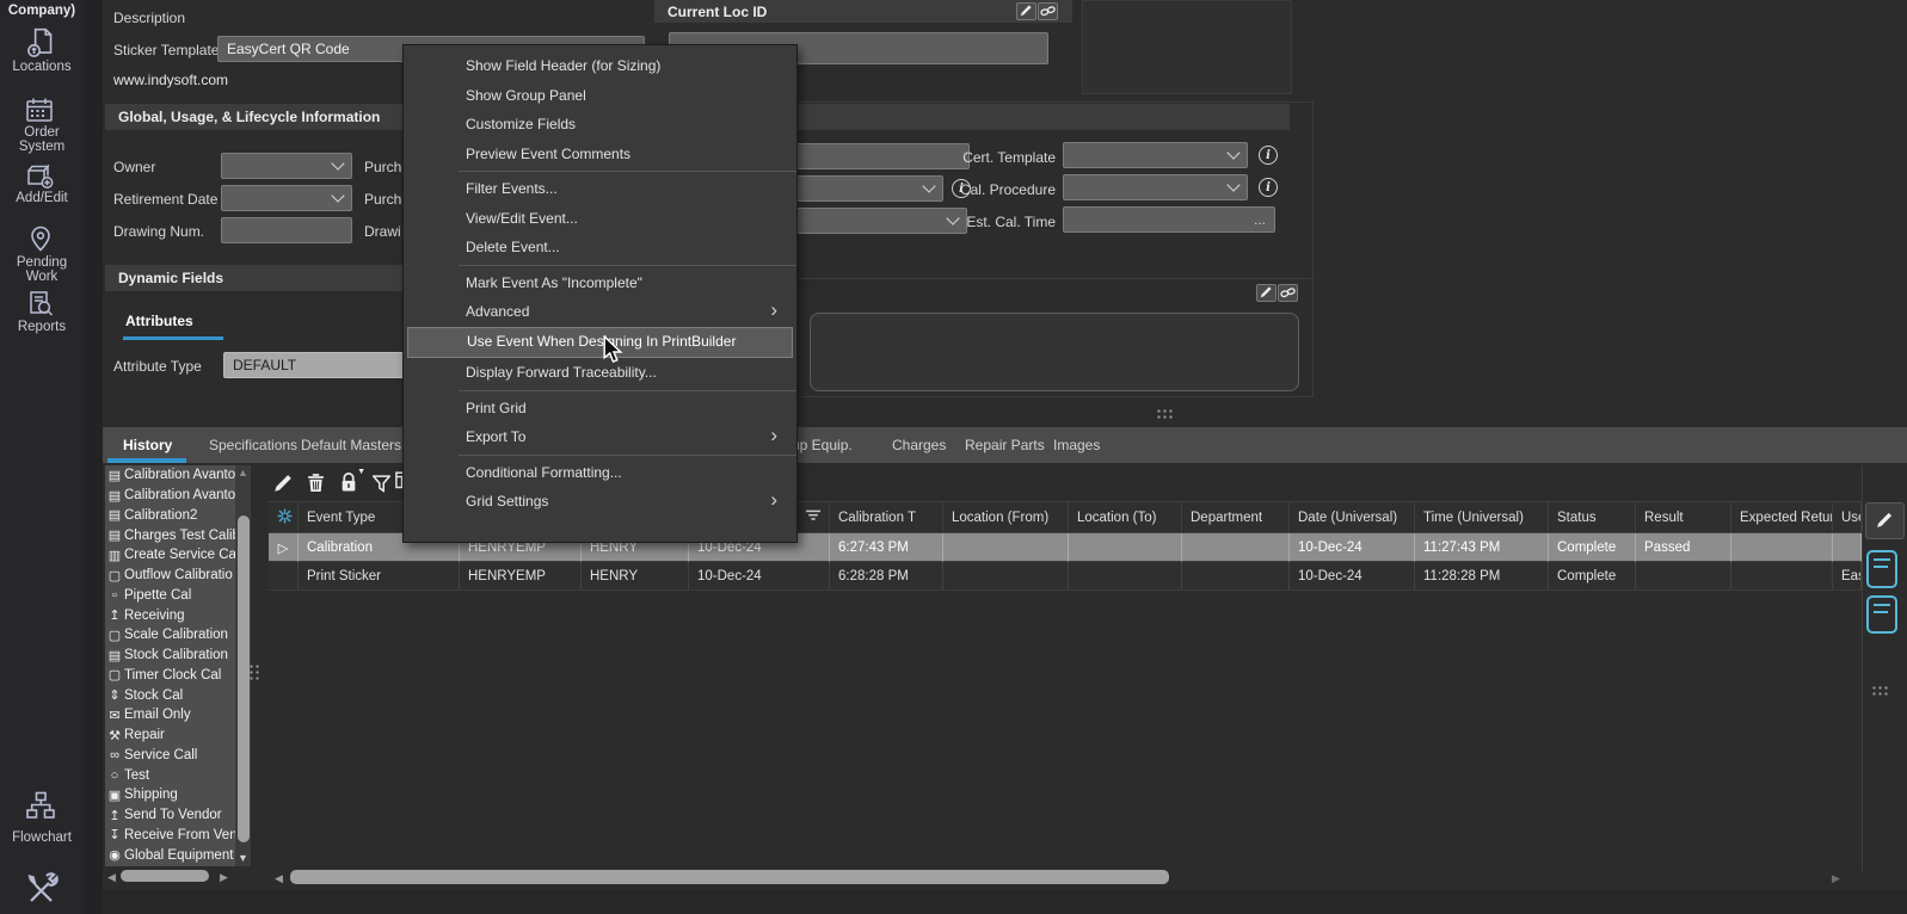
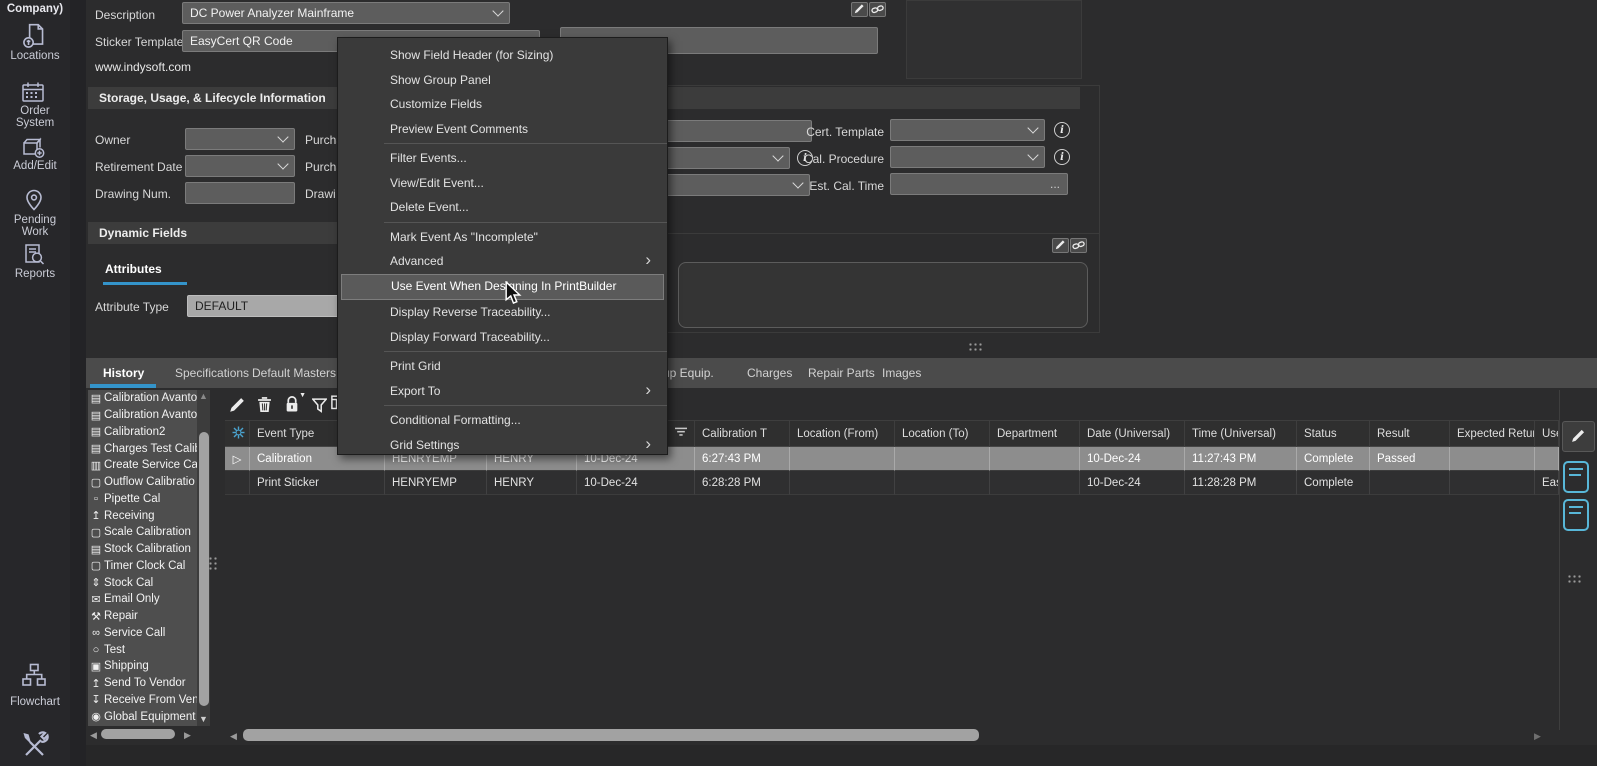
  Company)
  Locations
  Order System
  Add/Edit
  Pending Work
  Reports
  Flowchart
  Description
+ DC Power Analyzer Mainframe
  Sticker Template
  EasyCert QR Code
  www.indysoft.com
- Current Loc ID
- Global, Usage, & Lifecycle Information
+ Storage, Usage, & Lifecycle Information
  Owner
  Purch
  Retirement Date
  Purch
  Drawing Num.
  Drawi
  Dynamic Fields
  Attributes
  Attribute Type
  DEFAULT
  Cert. Template
  i
  i
  Cal. Procedure
  i
  Est. Cal. Time
  ...
  History
  Specifications
  Default Masters
  p Equip.
  Charges
  Repair Parts
  Images
  ▤
  Calibration Avanto
  ▤
  Calibration Avanto
  ▤
  Calibration2
  ▤
  Charges Test Cali
  ▥
  Create Service Ca
  ▢
  Outflow Calibratio
  ▫
  Pipette Cal
  ↥
  Receiving
  ▢
  Scale Calibration
  ▤
  Stock Calibration
  ▢
  Timer Clock Cal
  ⇕
  Stock Cal
  ✉
  Email Only
  ⚒
  Repair
  ∞
  Service Call
  ○
  Test
  ▣
  Shipping
  ↥
  Send To Vendor
  ↧
  Receive From Ven
  ◉
  Global Equipment
  ▲
  ▼
  ◀
  ▶
  Event Type
  Calibration T
  Location (From)
  Location (To)
  Department
  Date (Universal)
  Time (Universal)
  Status
  Result
  Expected Retu
  ▷
  Calibration
  HENRYEMP
  HENRY
  10-Dec-24
  6:27:43 PM
  10-Dec-24
  11:27:43 PM
  Complete
  Passed
  Print Sticker
  HENRYEMP
  HENRY
  10-Dec-24
  6:28:28 PM
  10-Dec-24
  11:28:28 PM
  Complete
  ◀
  ▶
  Show Field Header (for Sizing)
  Show Group Panel
  Customize Fields
  Preview Event Comments
  Filter Events...
  View/Edit Event...
  Delete Event...
  Mark Event As "Incomplete"
  Advanced
  ›
  Use Event When Desgning In PrintBuilder
+ Display Reverse Traceability...
  Display Forward Traceability...
  Print Grid
  Export To
  ›
  Conditional Formatting...
  Grid Settings
  ›
